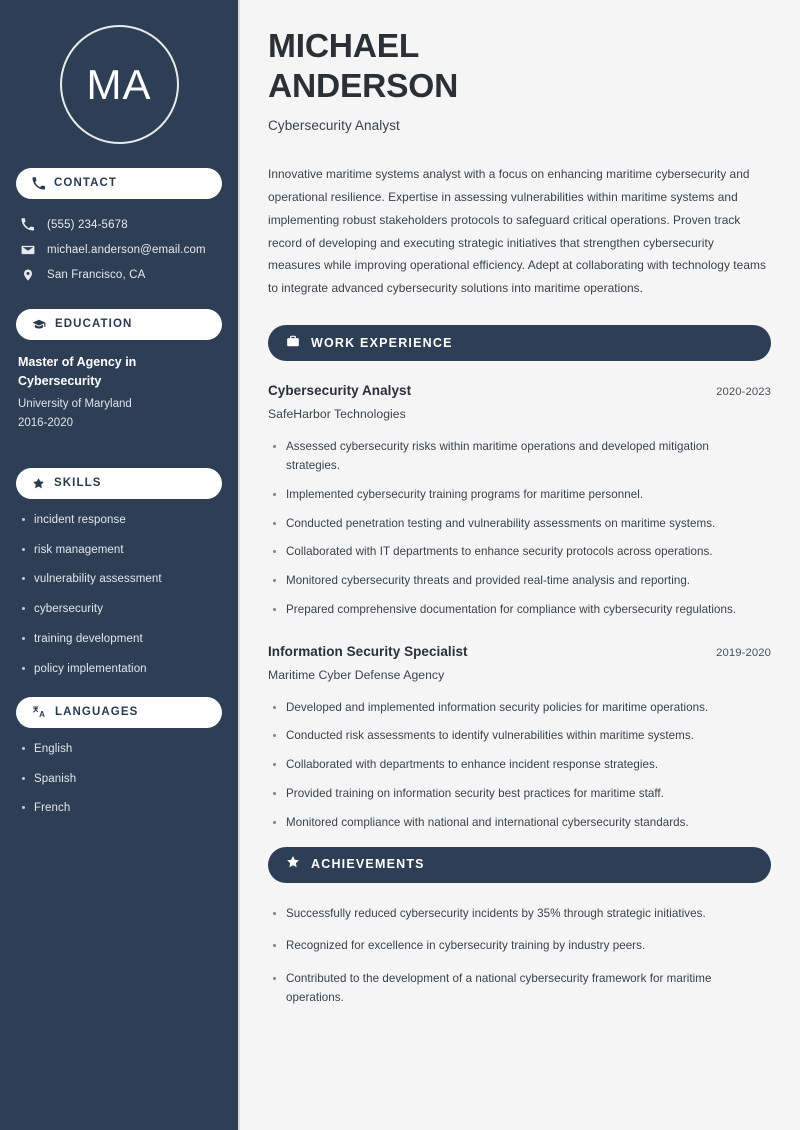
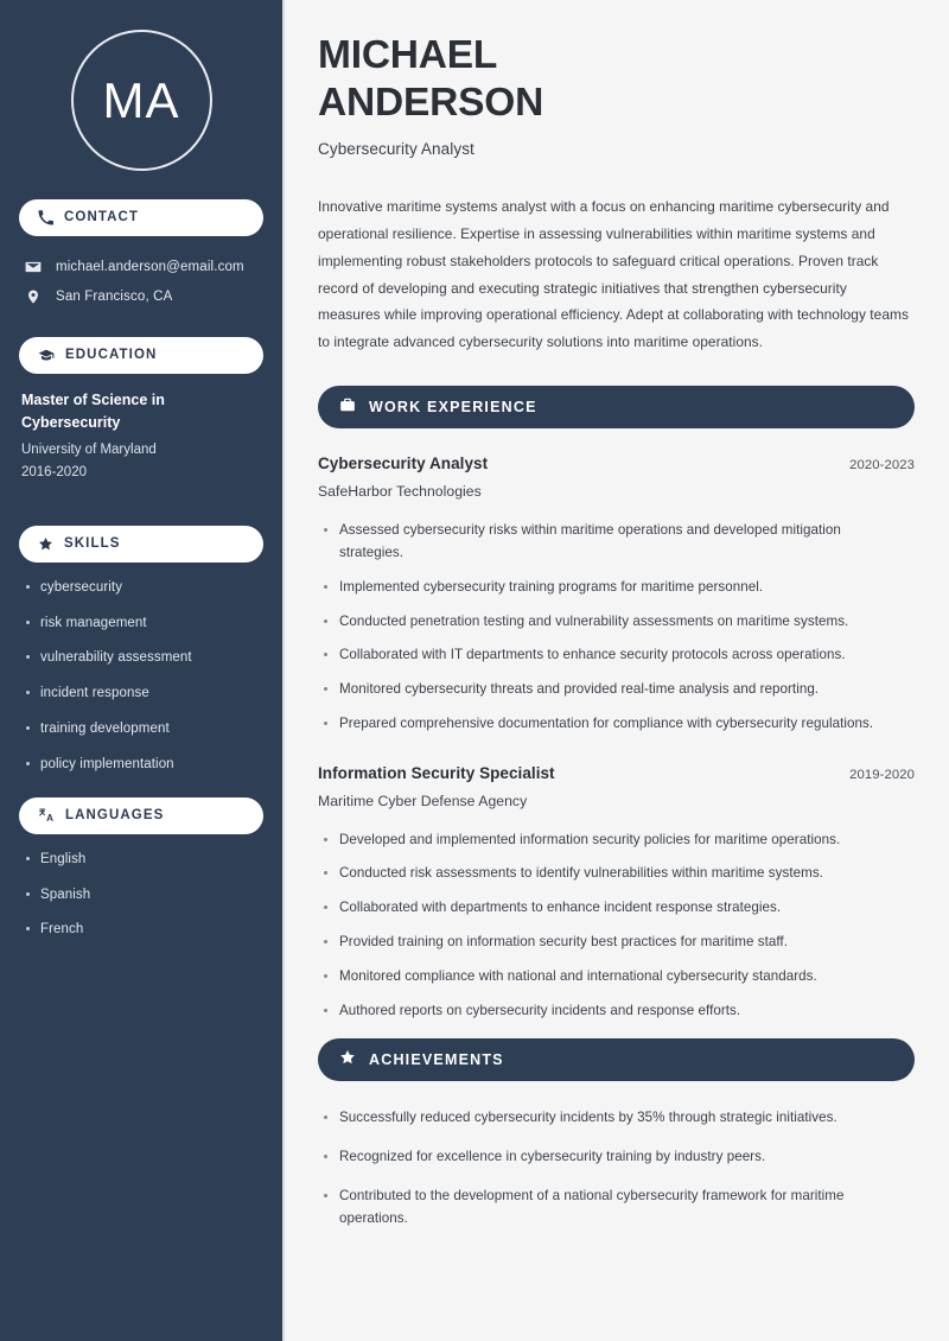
  MA
  CONTACT
- (555) 234-5678
  michael.anderson@email.com
  San Francisco, CA
  EDUCATION
- Master of Agency in Cybersecurity
+ Master of Science in Cybersecurity
  University of Maryland
  2016-2020
  SKILLS
- incident response
+ cybersecurity
  risk management
  vulnerability assessment
- cybersecurity
+ incident response
  training development
  policy implementation
  LANGUAGES
  English
  Spanish
  French
  MICHAEL
  ANDERSON
  Cybersecurity Analyst
  Innovative maritime systems analyst with a focus on enhancing maritime cybersecurity and operational resilience. Expertise in assessing vulnerabilities within maritime systems and implementing robust stakeholders protocols to safeguard critical operations. Proven track record of developing and executing strategic initiatives that strengthen cybersecurity measures while improving operational efficiency. Adept at collaborating with technology teams to integrate advanced cybersecurity solutions into maritime operations.
  WORK EXPERIENCE
  Cybersecurity Analyst
  2020-2023
  SafeHarbor Technologies
  Assessed cybersecurity risks within maritime operations and developed mitigation strategies.
  Implemented cybersecurity training programs for maritime personnel.
  Conducted penetration testing and vulnerability assessments on maritime systems.
  Collaborated with IT departments to enhance security protocols across operations.
  Monitored cybersecurity threats and provided real-time analysis and reporting.
  Prepared comprehensive documentation for compliance with cybersecurity regulations.
  Information Security Specialist
  2019-2020
  Maritime Cyber Defense Agency
  Developed and implemented information security policies for maritime operations.
  Conducted risk assessments to identify vulnerabilities within maritime systems.
  Collaborated with departments to enhance incident response strategies.
  Provided training on information security best practices for maritime staff.
  Monitored compliance with national and international cybersecurity standards.
+ Authored reports on cybersecurity incidents and response efforts.
  ACHIEVEMENTS
  Successfully reduced cybersecurity incidents by 35% through strategic initiatives.
  Recognized for excellence in cybersecurity training by industry peers.
  Contributed to the development of a national cybersecurity framework for maritime operations.
